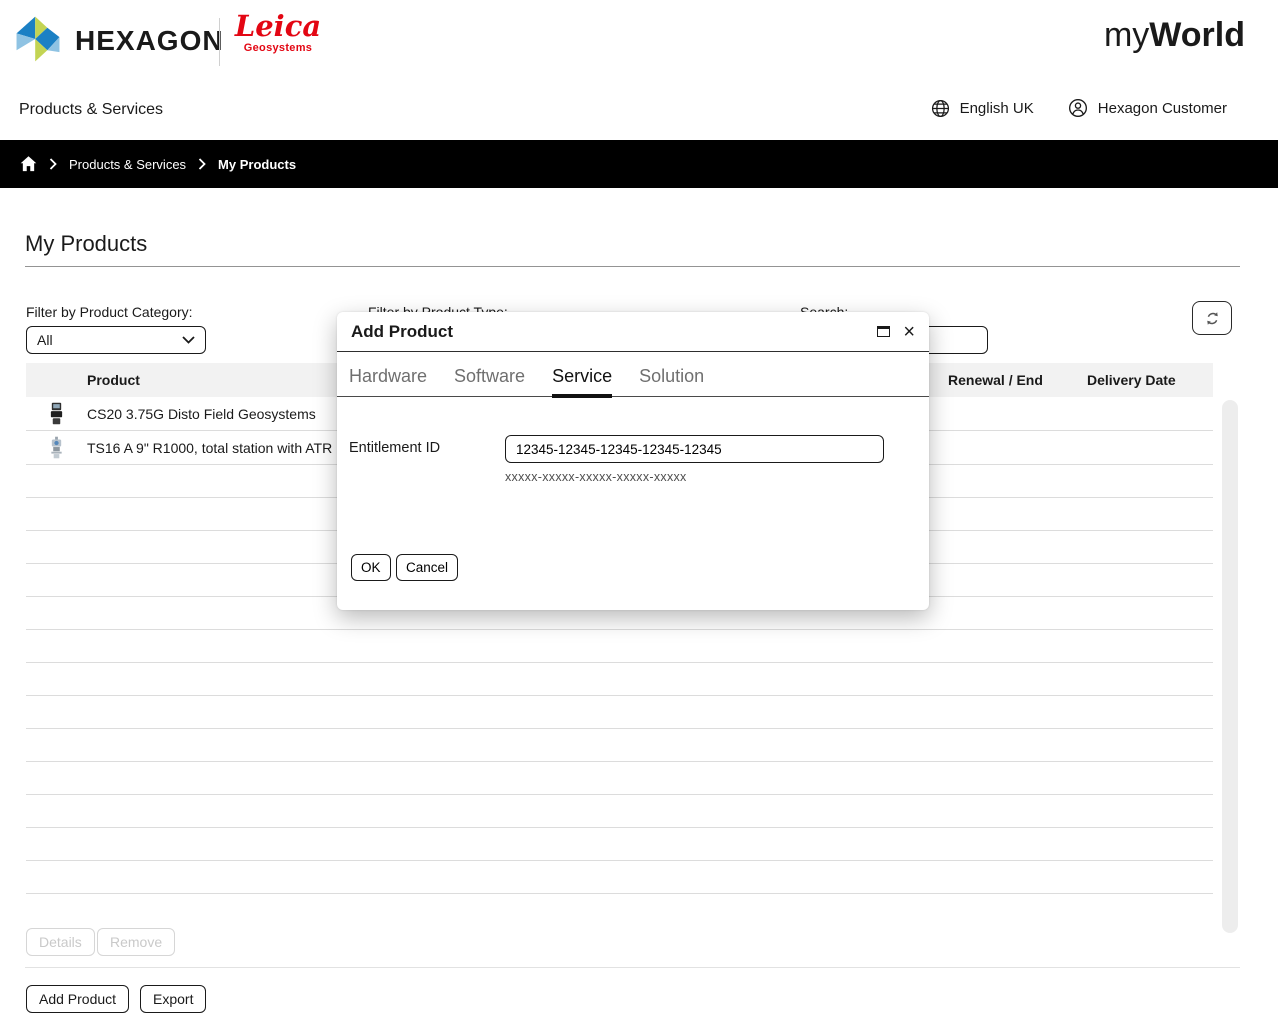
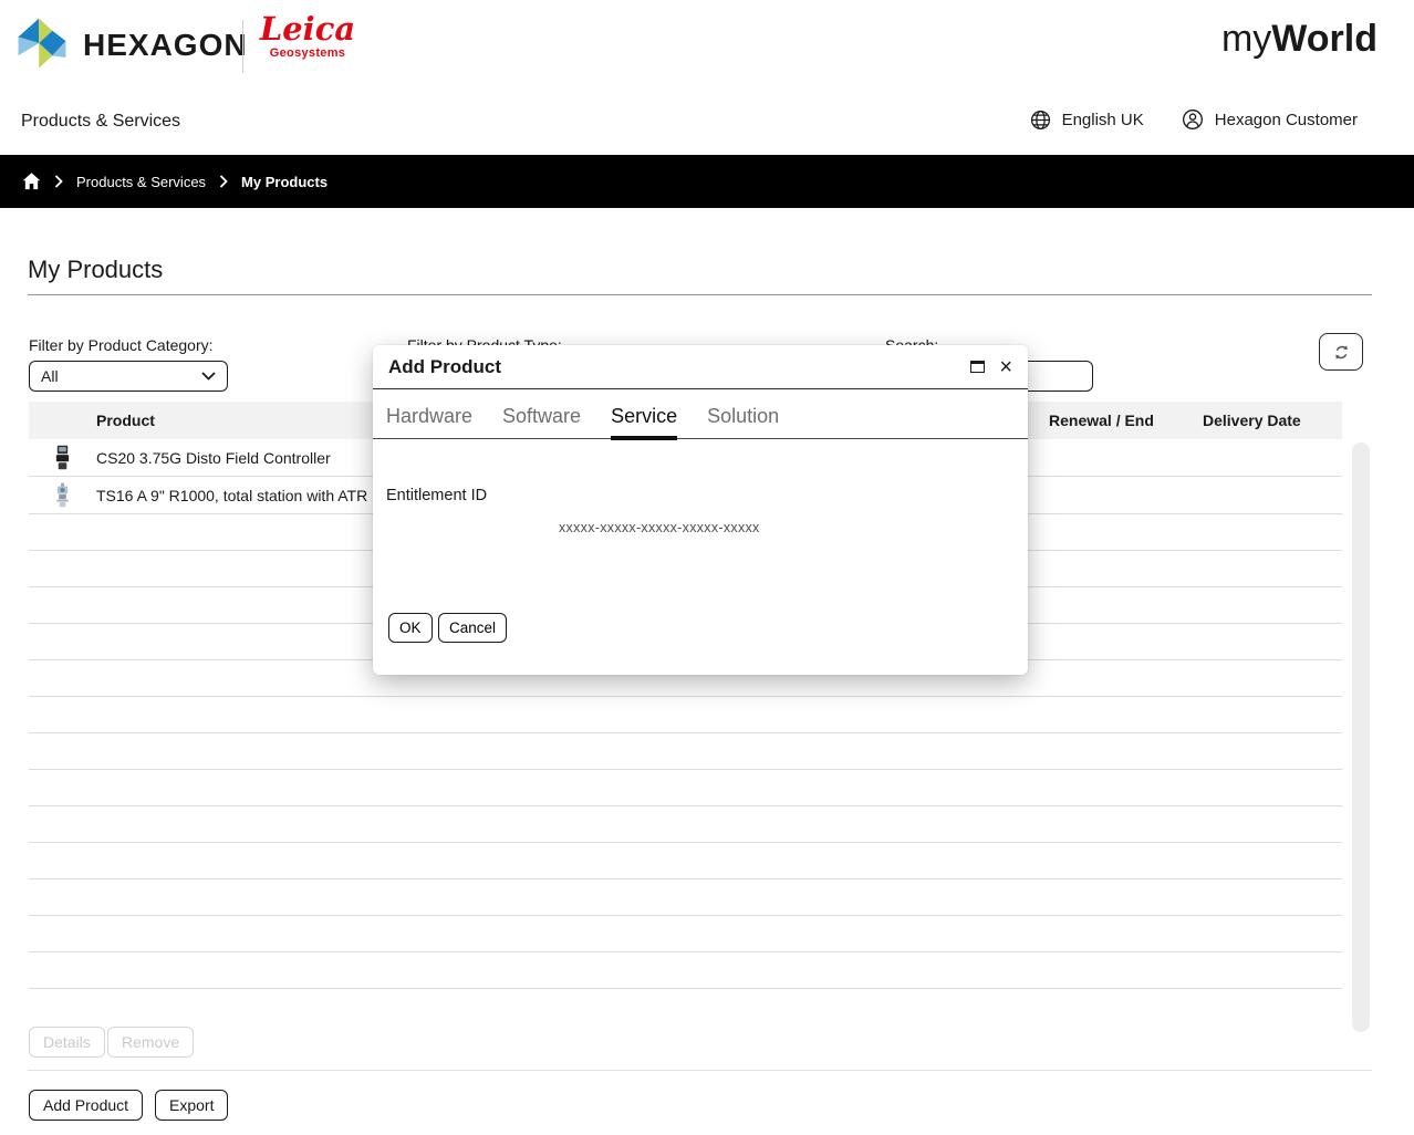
  HEXAGON
  Leica
  Geosystems
  myWorld
  Products & Services
  English UK
  Hexagon Customer
  Products & Services
  My Products
  My Products
  Filter by Product Category:
  All
  Product
  Renewal / End
  Delivery Date
- CS20 3.75G Disto Field Geosystems
+ CS20 3.75G Disto Field Controller
  TS16 A 9" R1000, total station with ATR
  Details
  Remove
  Add Product
  Export
  Add Product
  ×
  Hardware
  Software
  Service
  Solution
  Entitlement ID
- 12345-12345-12345-12345-12345
  xxxxx-xxxxx-xxxxx-xxxxx-xxxxx
  OK
  Cancel
